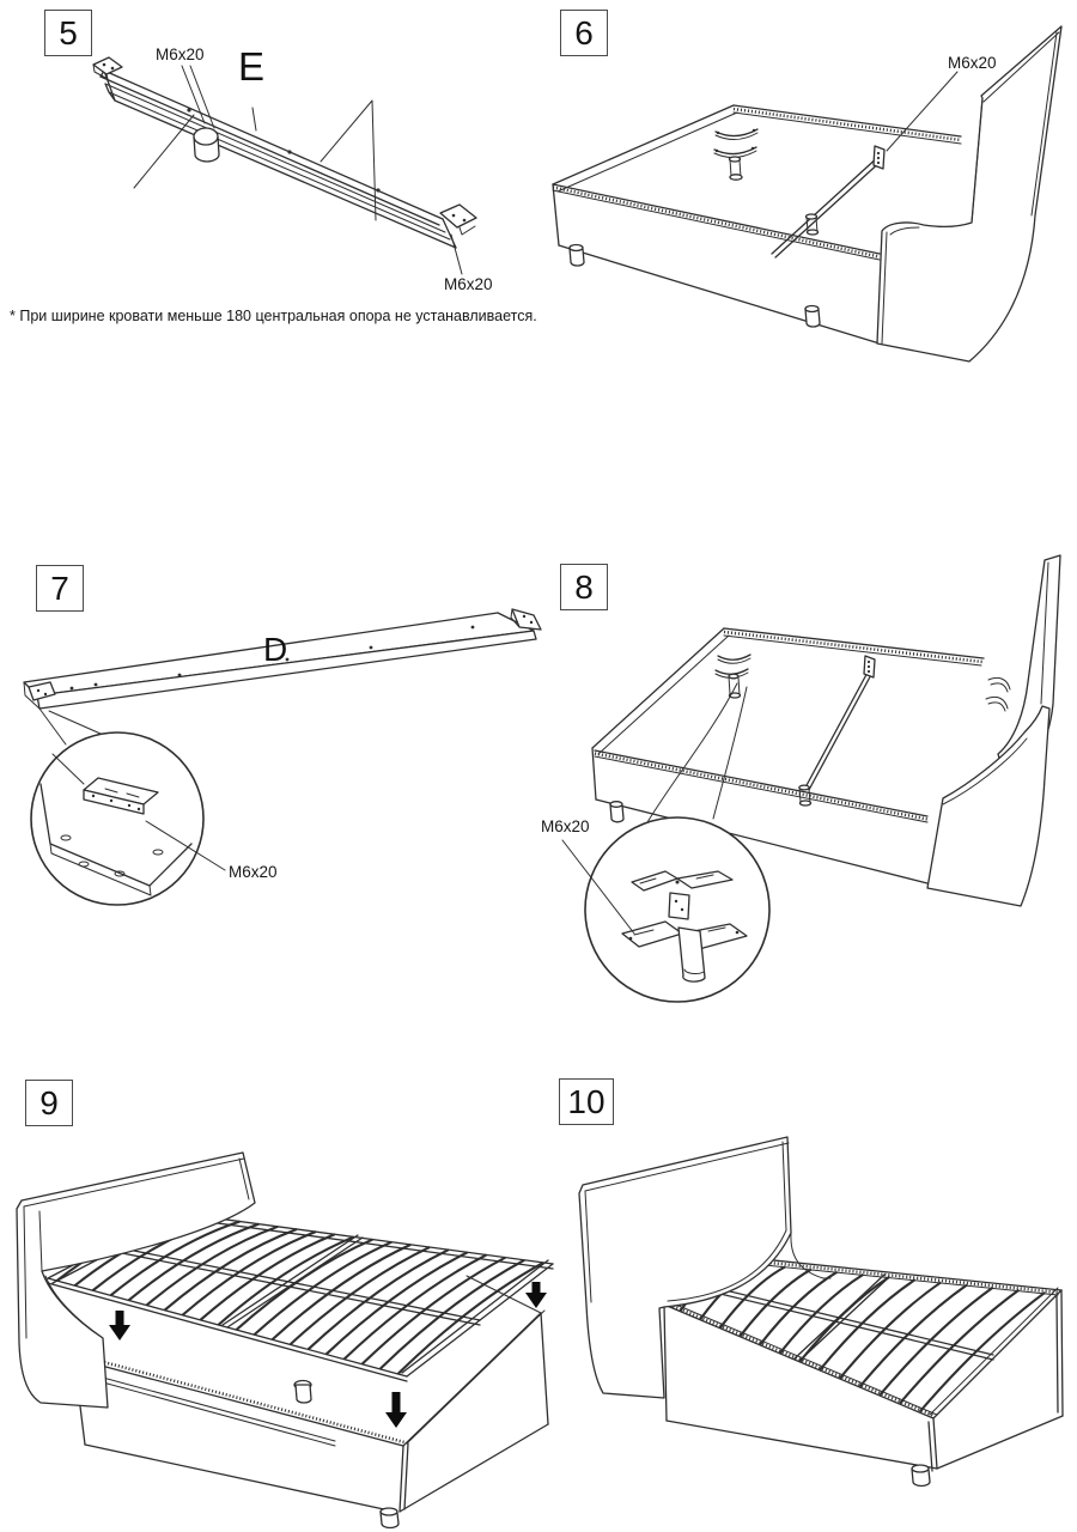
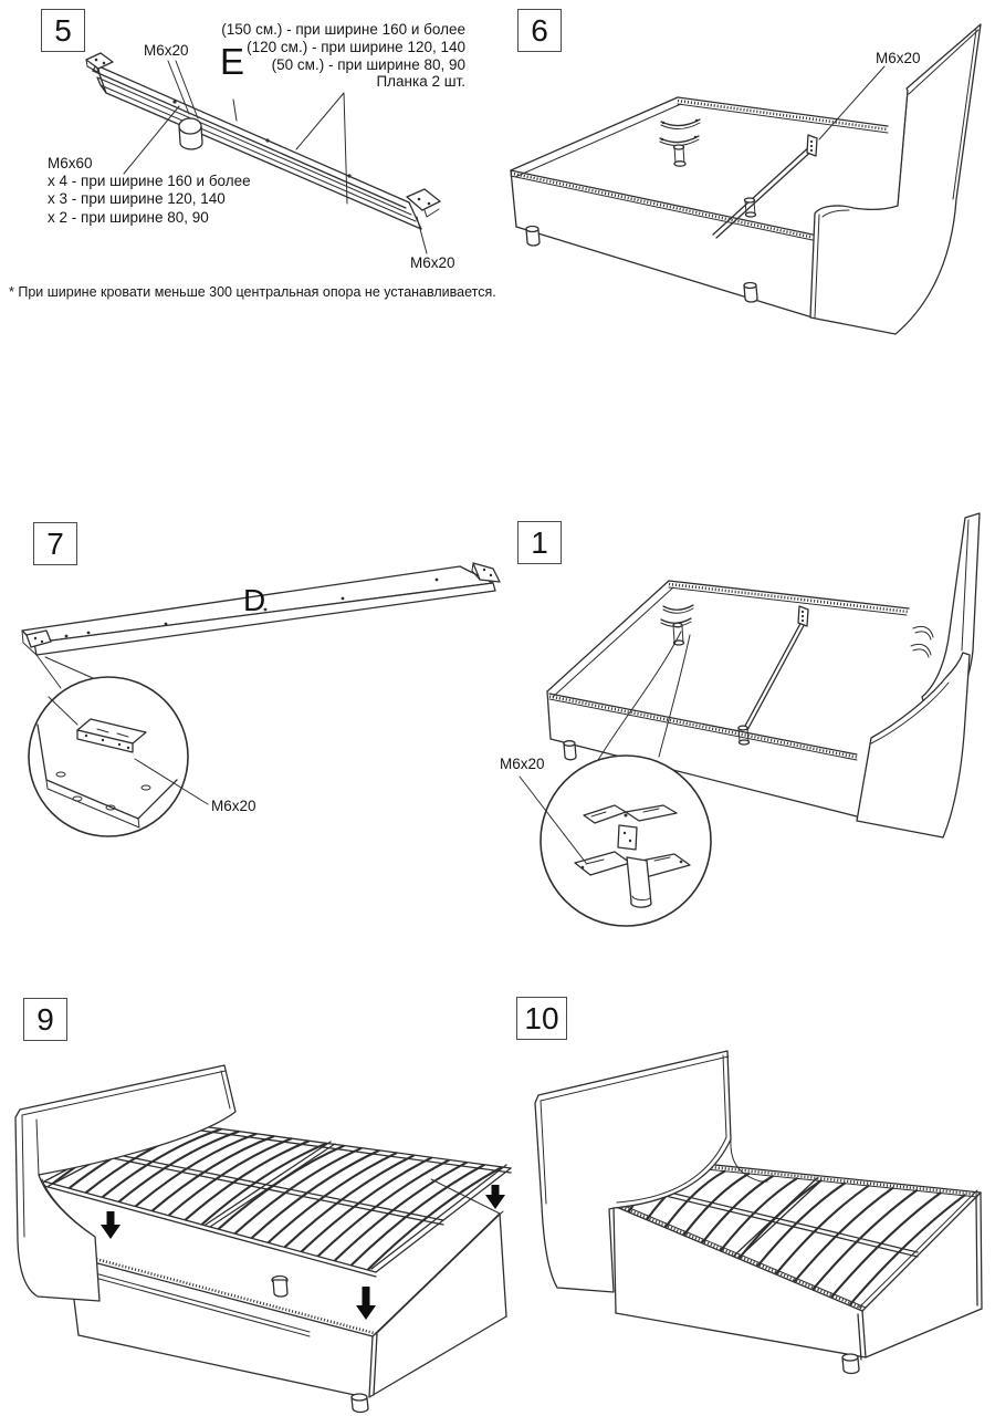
  5
  M6x20
  E
+ (150 см.) - при ширине 160 и более
+ (120 см.) - при ширине 120, 140
+ (50 см.) - при ширине 80, 90
+ Планка 2 шт.
+ M6x60
+ х 4 - при ширине 160 и более
+ х 3 - при ширине 120, 140
+ х 2 - при ширине 80, 90
  M6x20
- * При ширине кровати меньше 180 центральная опора не устанавливается.
+ * При ширине кровати меньше 300 центральная опора не устанавливается.
  6
  M6x20
  7
  D
  M6x20
- 8
+ 1
  M6x20
  9
  10
